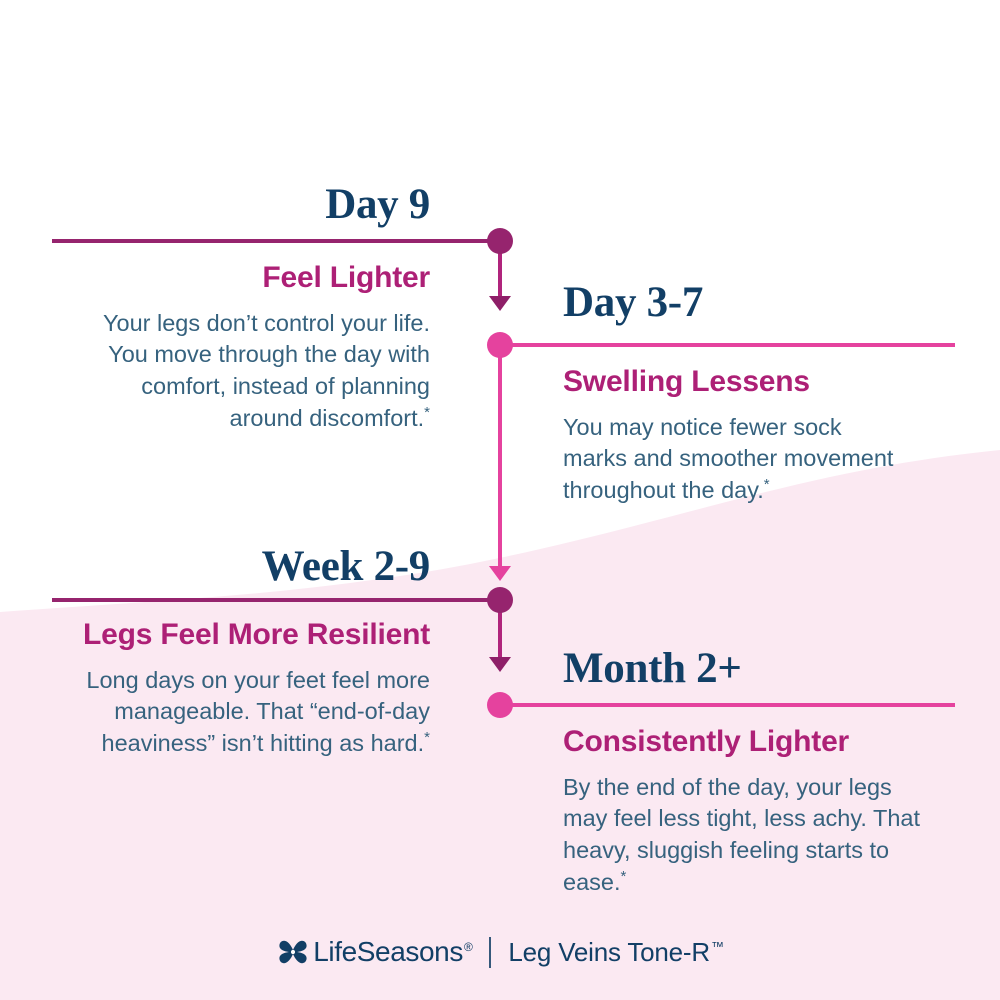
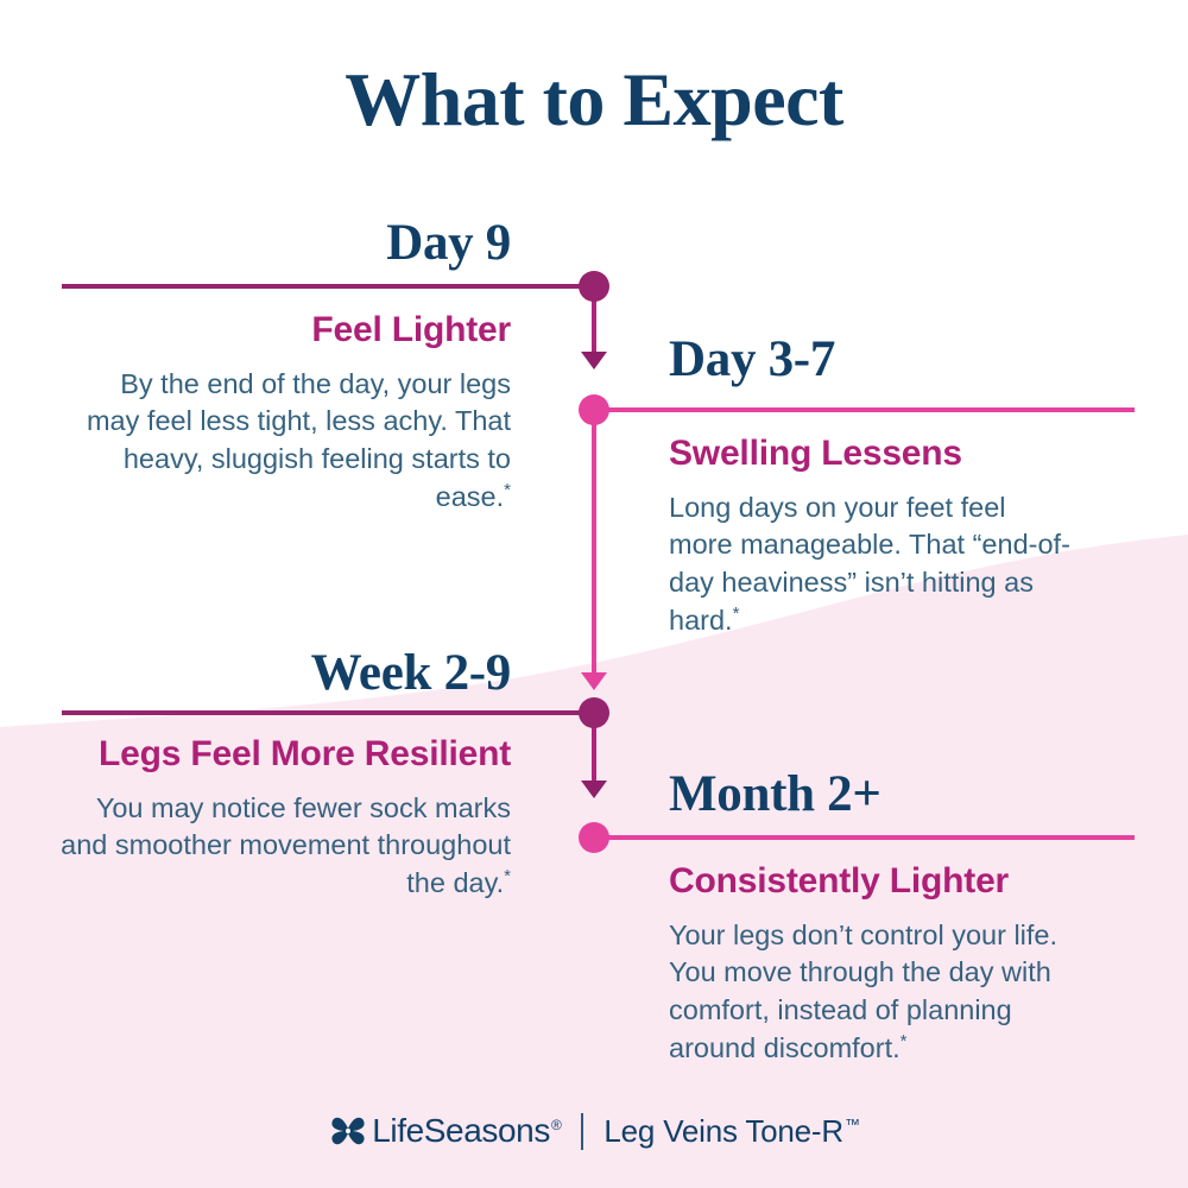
+ What to Expect
  Day 9
  Feel Lighter
- Your legs don’t control your life. You move through the day with comfort, instead of planning around discomfort.*
+ By the end of the day, your legs may feel less tight, less achy. That heavy, sluggish feeling starts to ease.*
  Day 3-7
  Swelling Lessens
- You may notice fewer sock marks and smoother movement throughout the day.*
+ Long days on your feet feel more manageable. That “end-of-day heaviness” isn’t hitting as hard.*
  Week 2-9
  Legs Feel More Resilient
- Long days on your feet feel more manageable. That “end-of-day heaviness” isn’t hitting as hard.*
+ You may notice fewer sock marks and smoother movement throughout the day.*
  Month 2+
  Consistently Lighter
- By the end of the day, your legs may feel less tight, less achy. That heavy, sluggish feeling starts to ease.*
+ Your legs don’t control your life. You move through the day with comfort, instead of planning around discomfort.*
  LifeSeasons
  ®
  Leg Veins Tone-R
  ™
